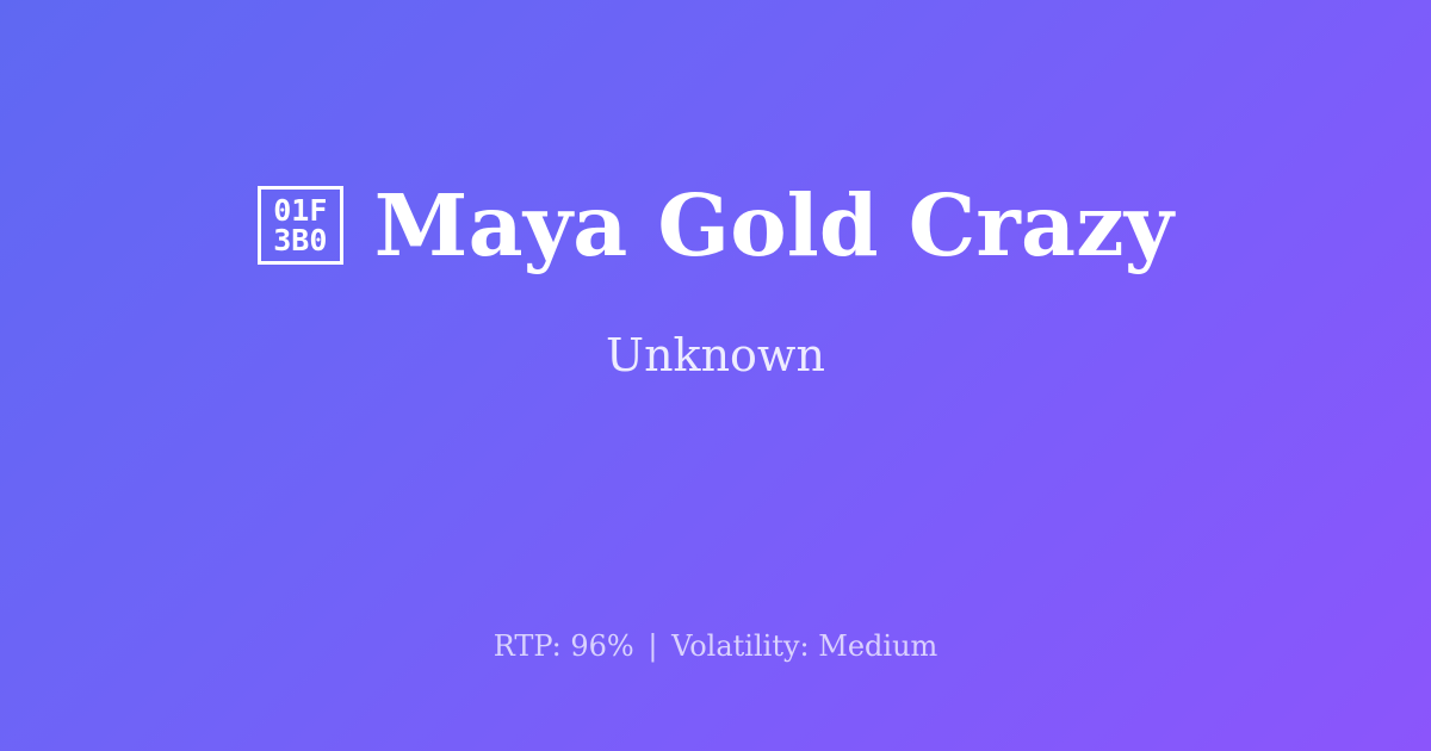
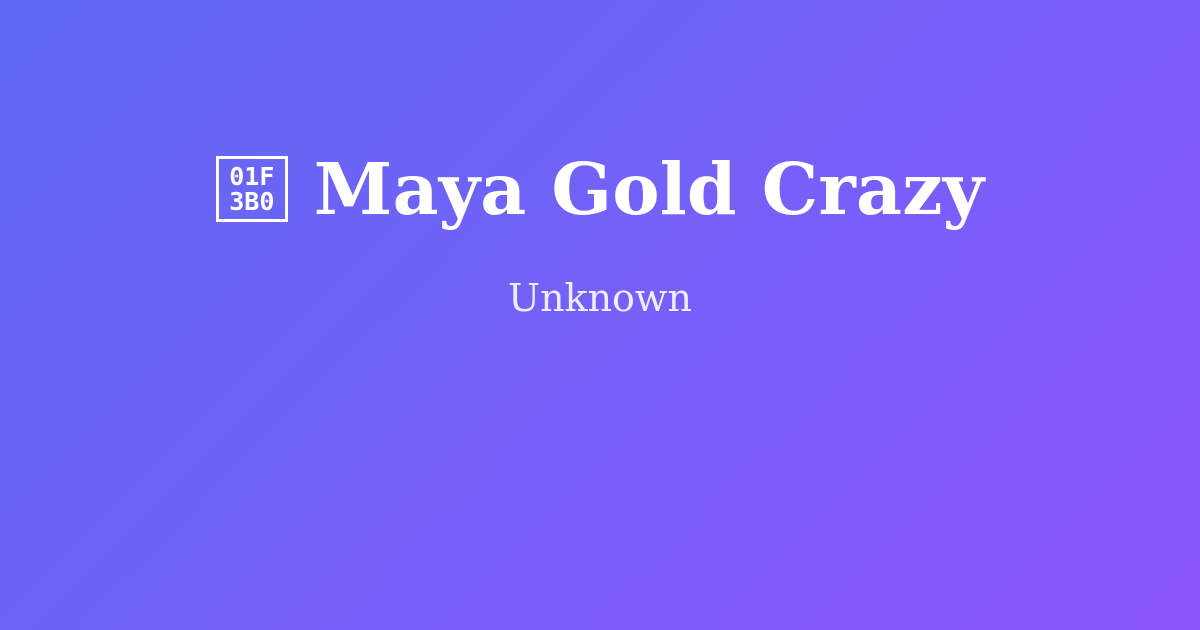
  01F
  3B0
  Maya Gold Crazy
  Unknown
- RTP: 96% | Volatility: Medium
